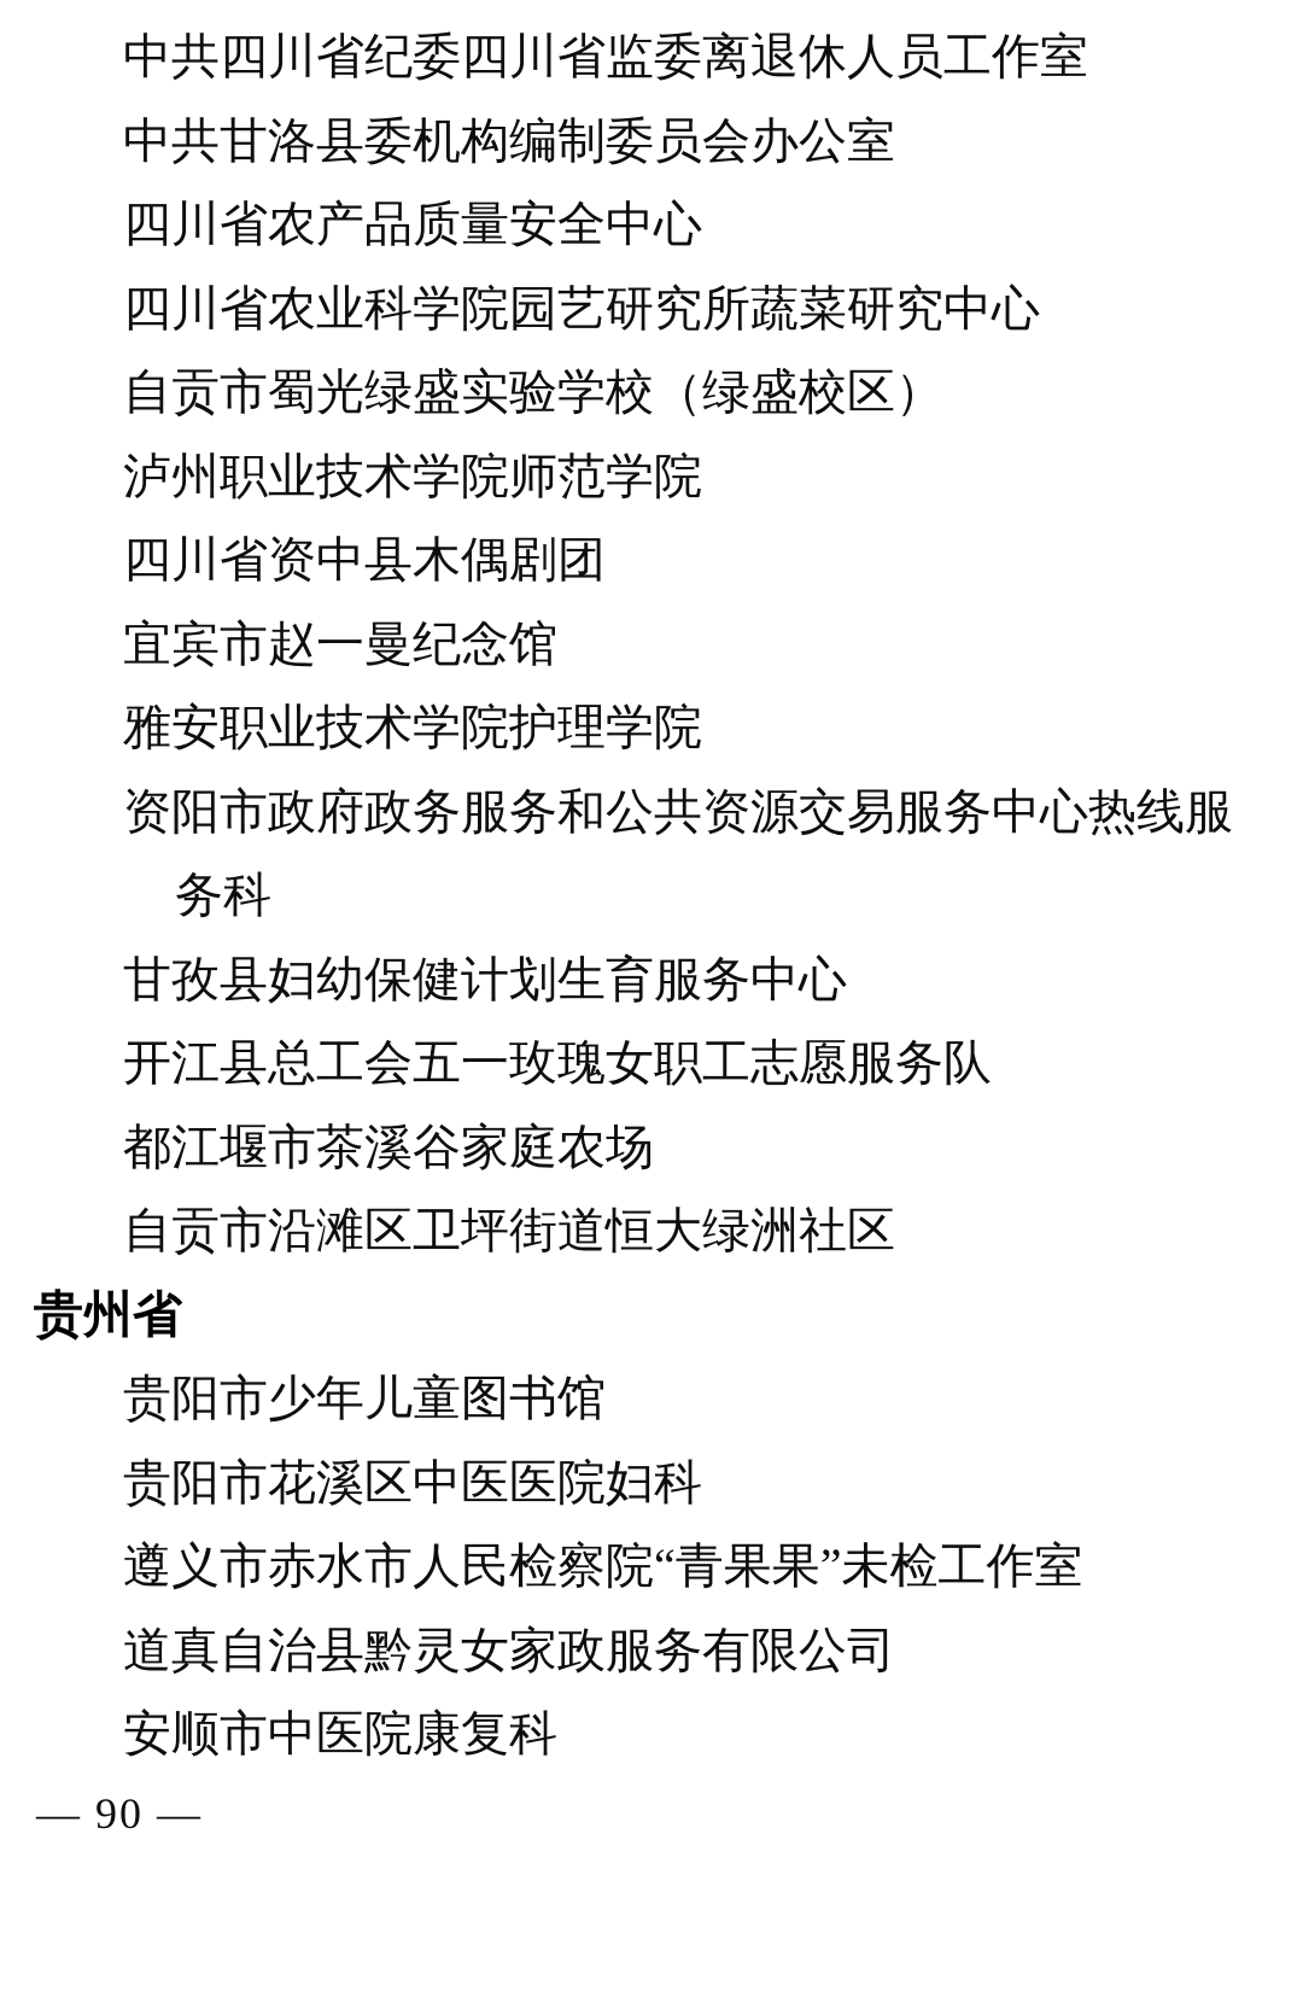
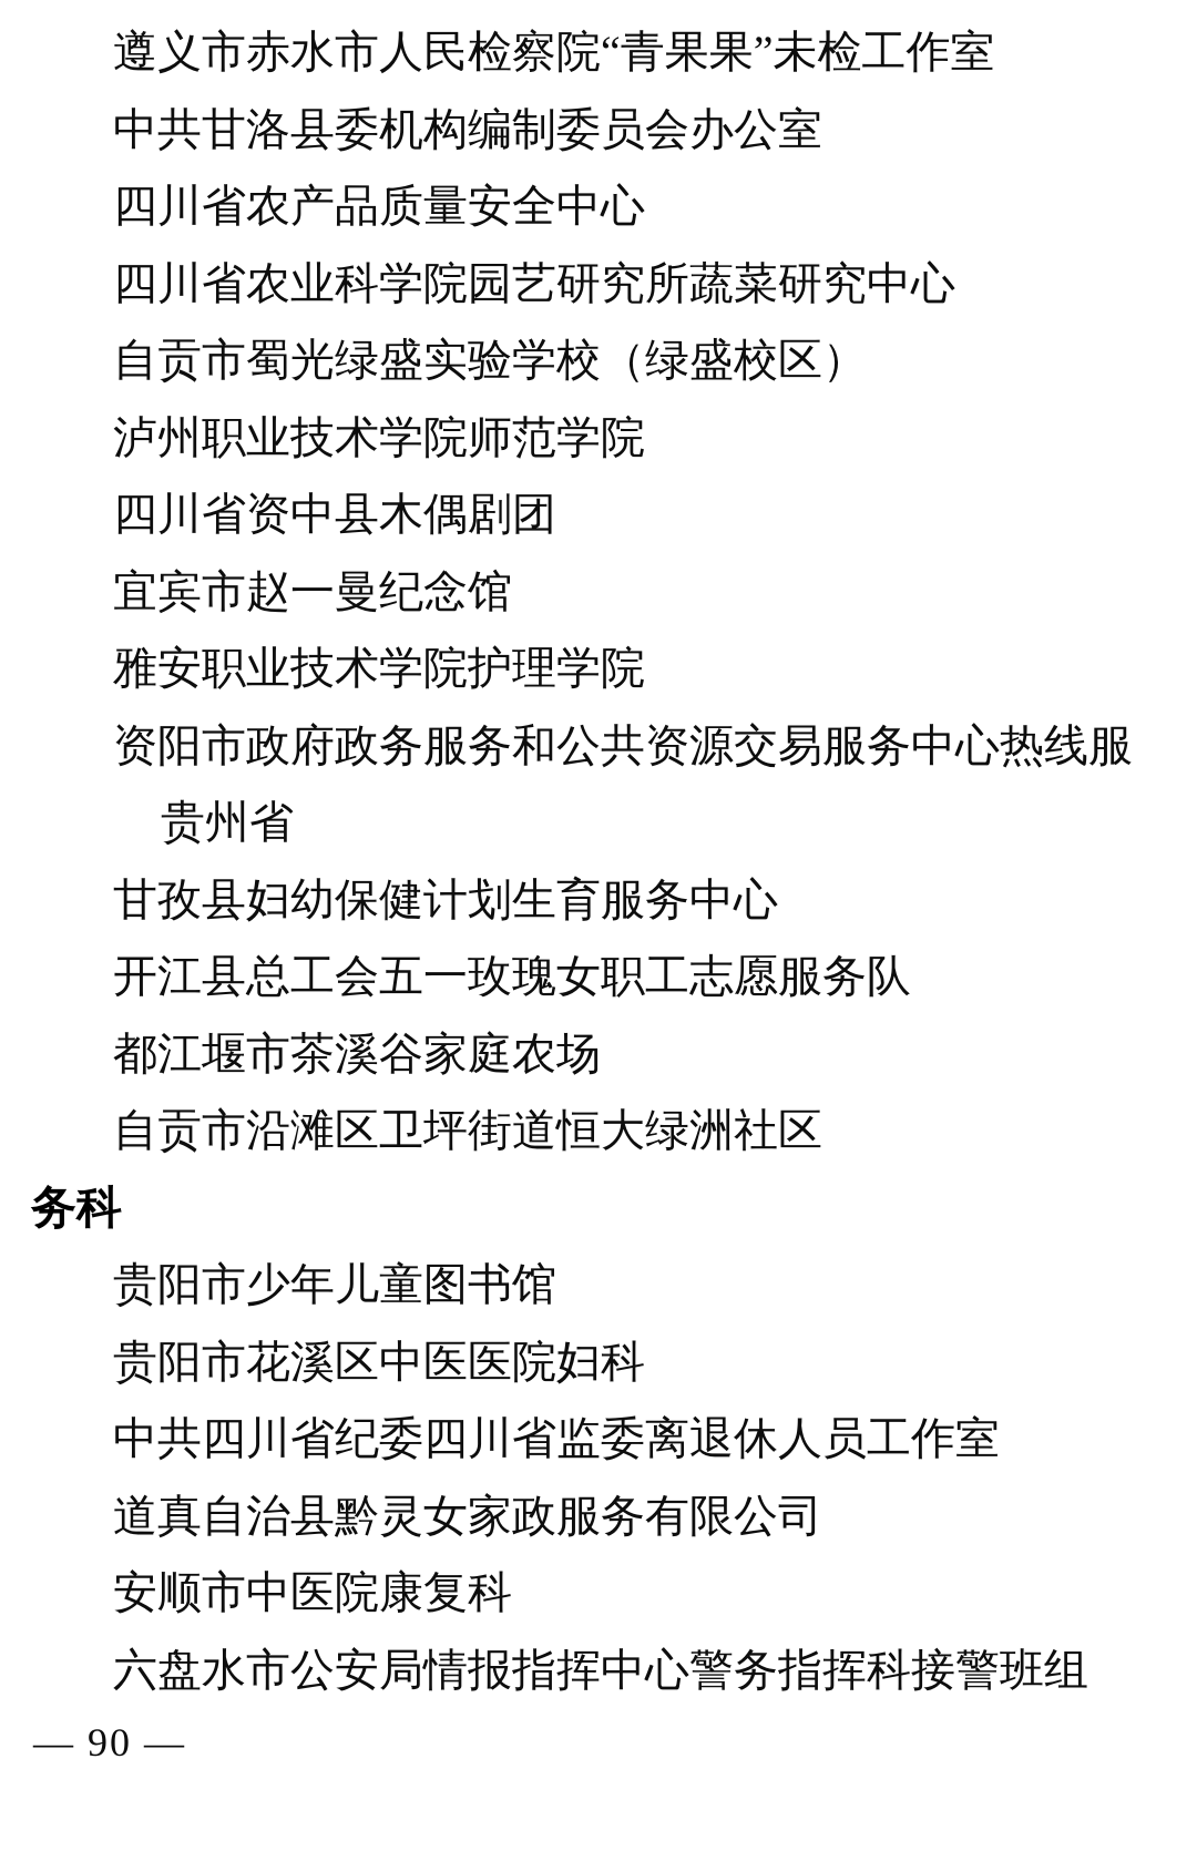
- 中共四川省纪委四川省监委离退休人员工作室
+ 遵义市赤水市人民检察院“青果果”未检工作室
  中共甘洛县委机构编制委员会办公室
  四川省农产品质量安全中心
  四川省农业科学院园艺研究所蔬菜研究中心
  自贡市蜀光绿盛实验学校（绿盛校区）
  泸州职业技术学院师范学院
  四川省资中县木偶剧团
  宜宾市赵一曼纪念馆
  雅安职业技术学院护理学院
  资阳市政府政务服务和公共资源交易服务中心热线服
- 务科
+ 贵州省
  甘孜县妇幼保健计划生育服务中心
  开江县总工会五一玫瑰女职工志愿服务队
  都江堰市茶溪谷家庭农场
  自贡市沿滩区卫坪街道恒大绿洲社区
- 贵州省
+ 务科
  贵阳市少年儿童图书馆
  贵阳市花溪区中医医院妇科
- 遵义市赤水市人民检察院“青果果”未检工作室
+ 中共四川省纪委四川省监委离退休人员工作室
  道真自治县黔灵女家政服务有限公司
  安顺市中医院康复科
+ 六盘水市公安局情报指挥中心警务指挥科接警班组
  — 90 —
